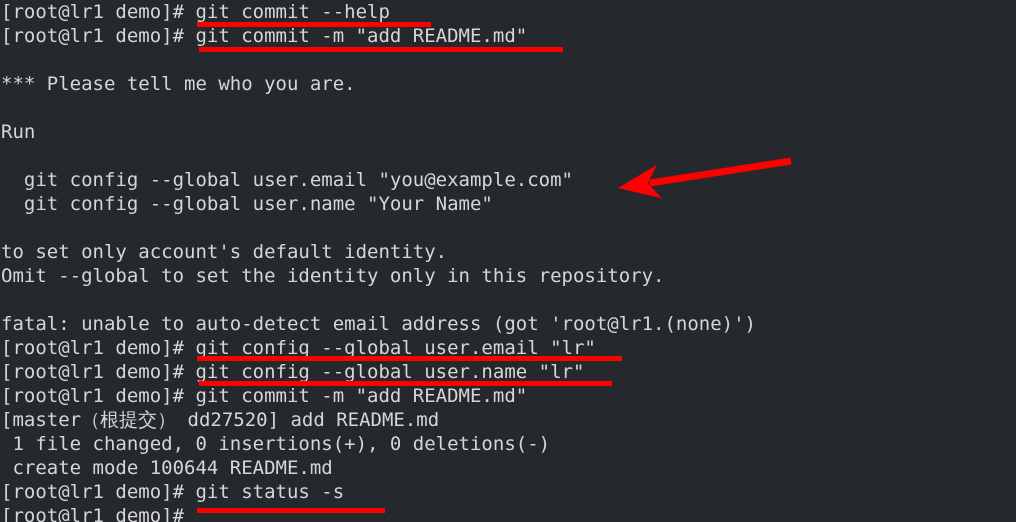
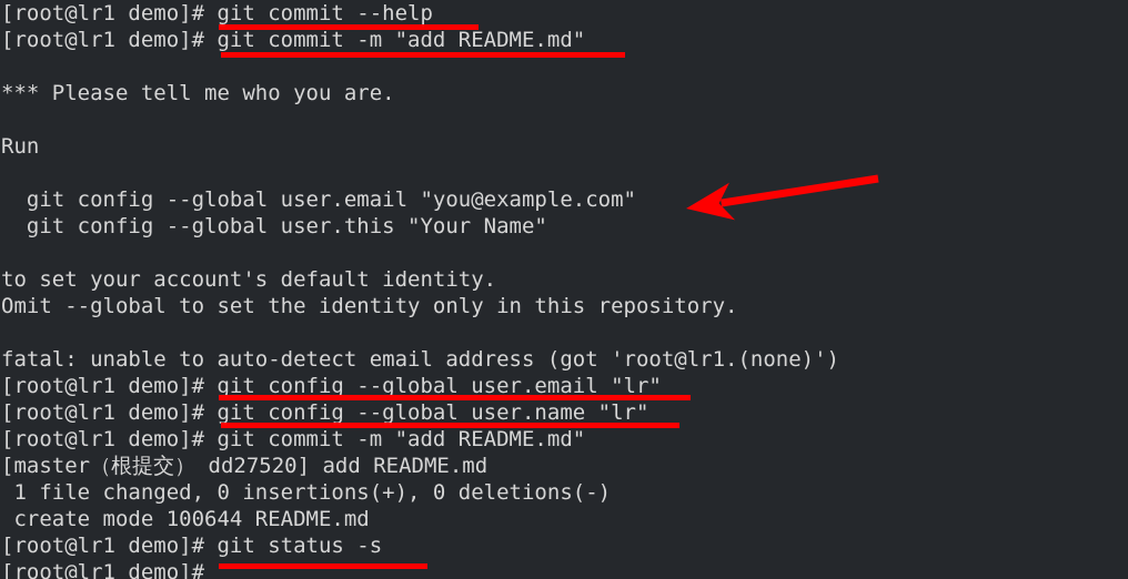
  [root@lr1 demo]# git commit --help
  [root@lr1 demo]# git commit -m "add README.md"
  *** Please tell me who you are.
  Run
  git config --global user.email "you@example.com"
- git config --global user.name "Your Name"
+ git config --global user.this "Your Name"
- to set only account's default identity.
+ to set your account's default identity.
  Omit --global to set the identity only in this repository.
  fatal: unable to auto-detect email address (got 'root@lr1.(none)')
  [root@lr1 demo]# git config --global user.email "lr"
  [root@lr1 demo]# git config --global user.name "lr"
  [root@lr1 demo]# git commit -m "add README.md"
  [master（根提交） dd27520] add README.md
  1 file changed, 0 insertions(+), 0 deletions(-)
  create mode 100644 README.md
  [root@lr1 demo]# git status -s
  [root@lr1 demo]#
